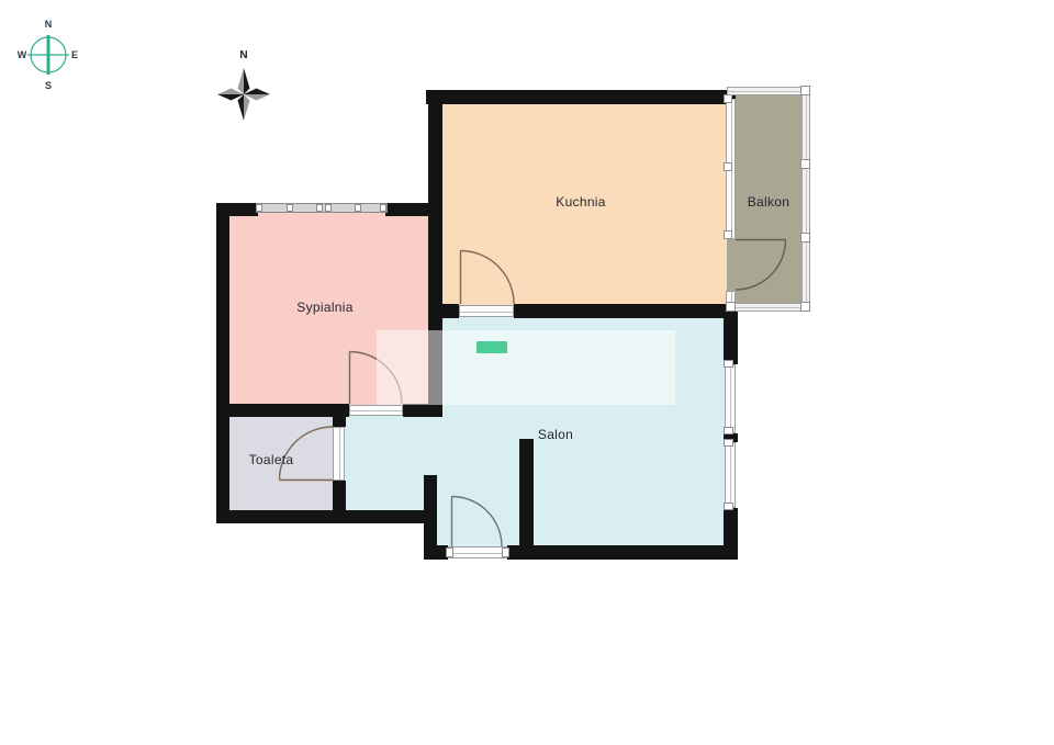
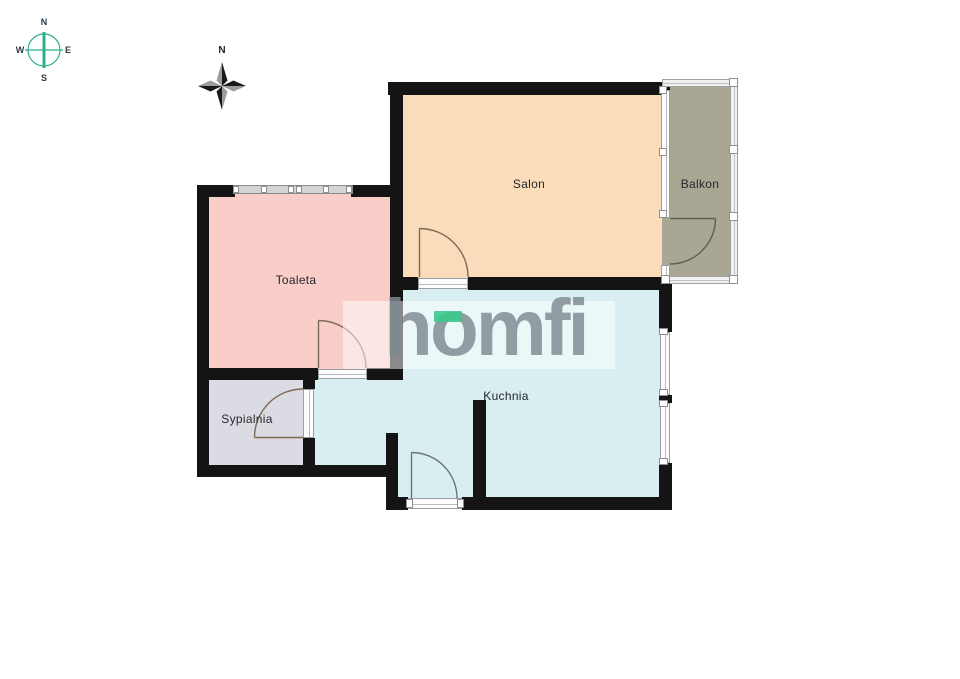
+ homfi
- Kuchnia
+ Salon
  Balkon
- Sypialnia
+ Toaleta
- Salon
+ Kuchnia
- Toaleta
+ Sypialnia
  N
  S
  W
  E
  N
